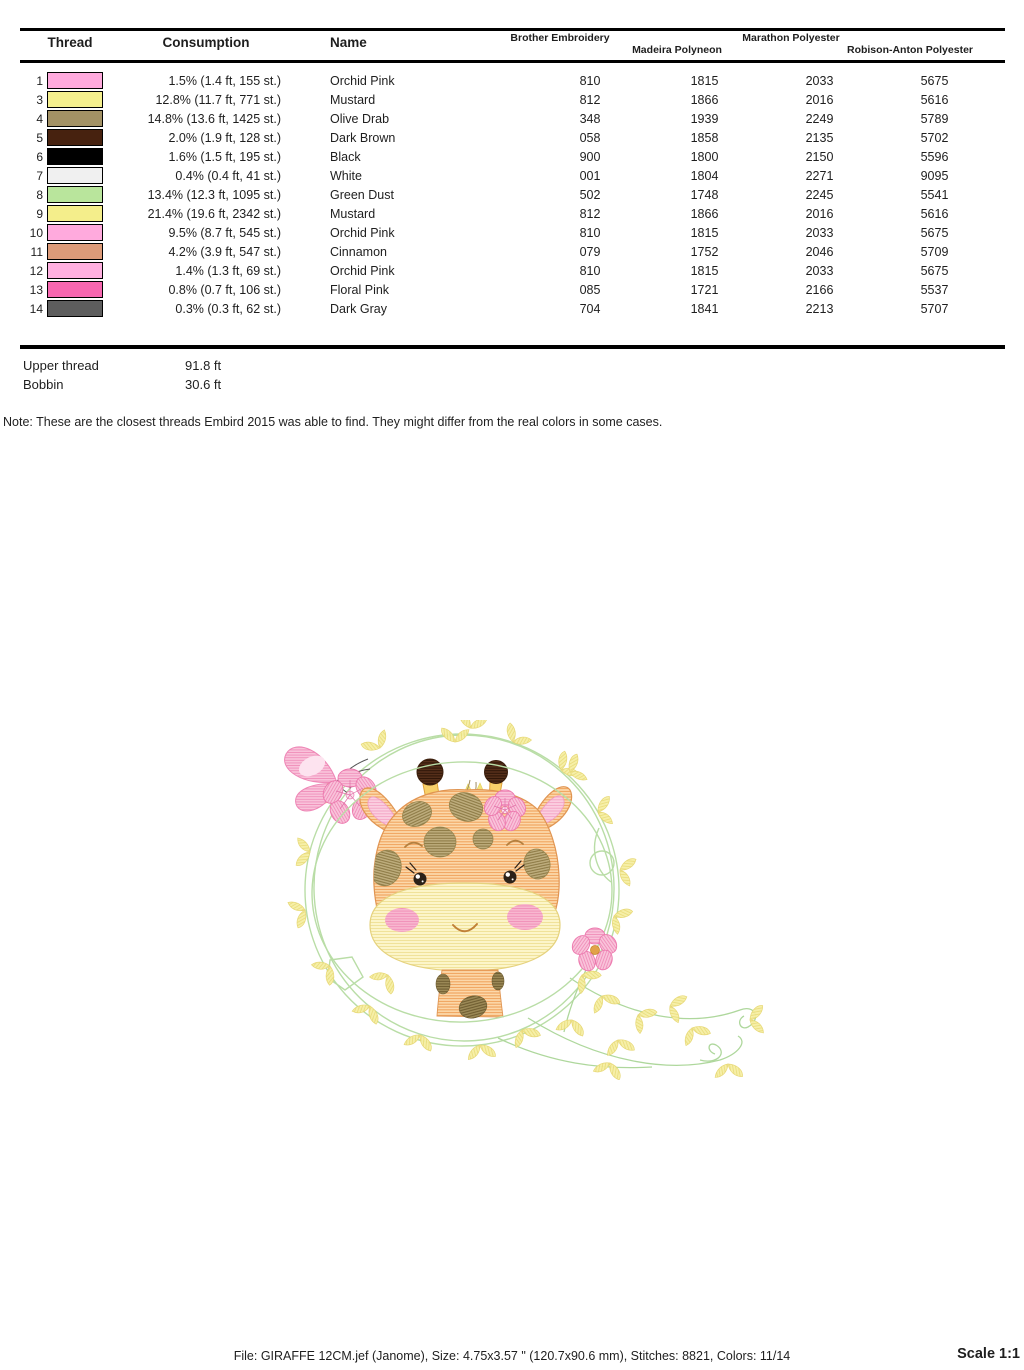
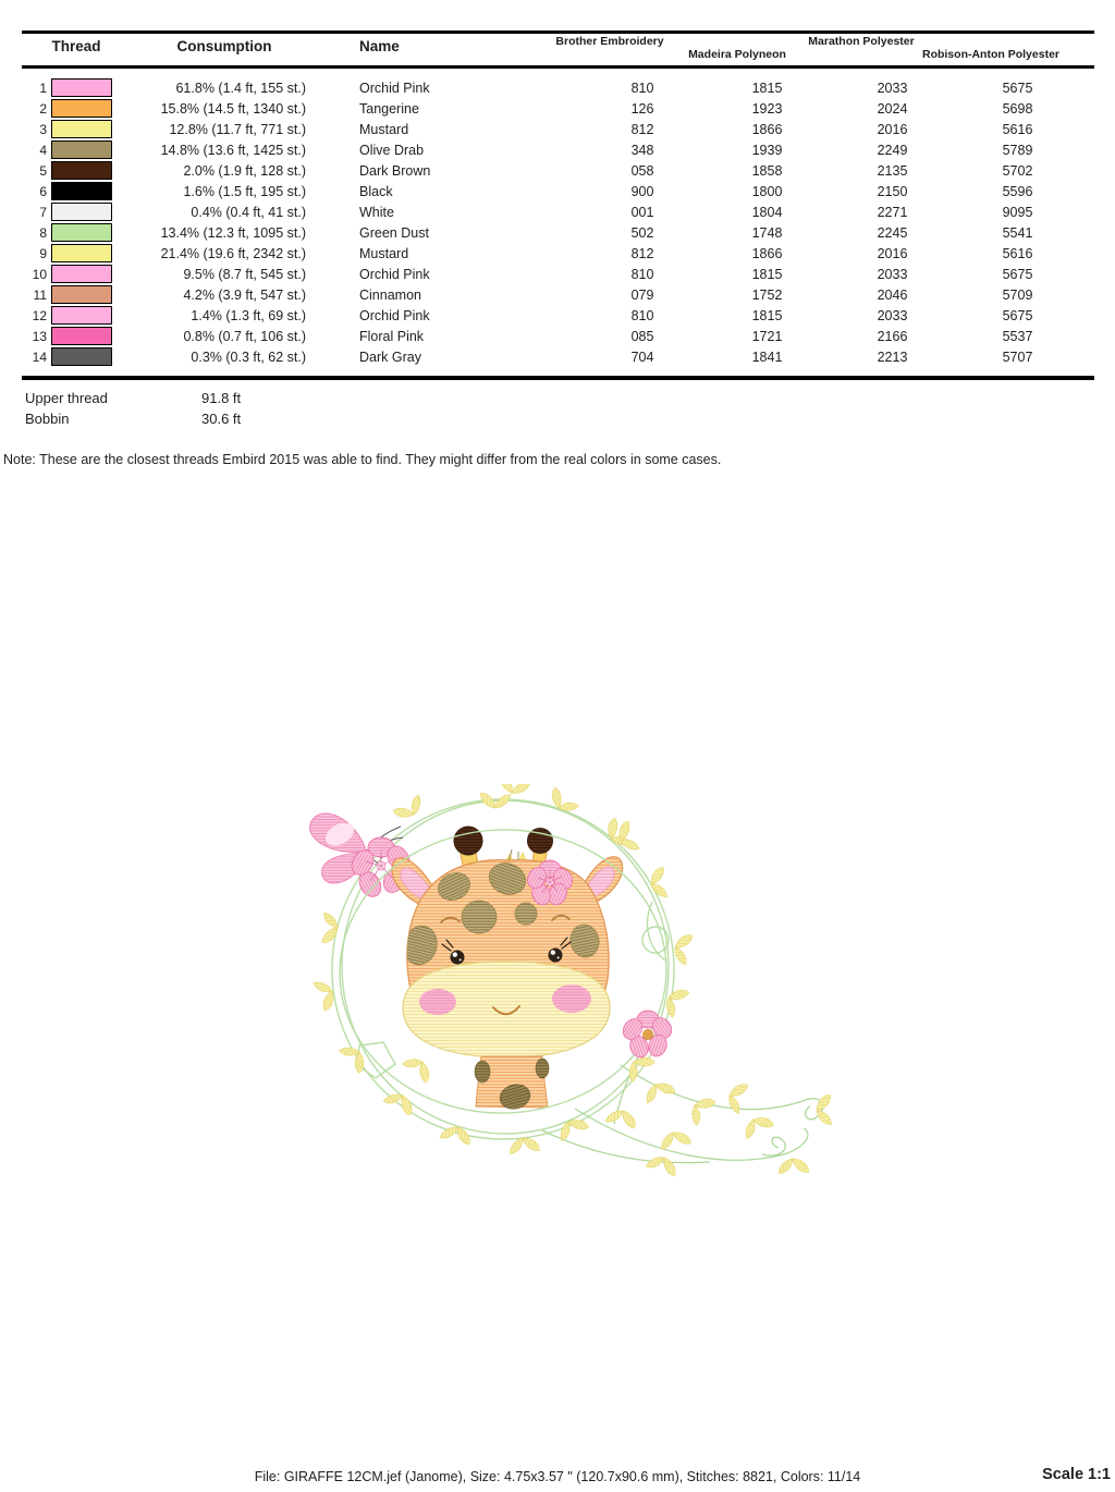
  Thread
  Consumption
  Name
  Brother Embroidery
  Madeira Polyneon
  Marathon Polyester
  Robison-Anton Polyester
  1
- 1.5% (1.4 ft, 155 st.)
+ 61.8% (1.4 ft, 155 st.)
  Orchid Pink
  810
  1815
  2033
  5675
+ 2
+ 15.8% (14.5 ft, 1340 st.)
+ Tangerine
+ 126
+ 1923
+ 2024
+ 5698
  3
  12.8% (11.7 ft, 771 st.)
  Mustard
  812
  1866
  2016
  5616
  4
  14.8% (13.6 ft, 1425 st.)
  Olive Drab
  348
  1939
  2249
  5789
  5
  2.0% (1.9 ft, 128 st.)
  Dark Brown
  058
  1858
  2135
  5702
  6
  1.6% (1.5 ft, 195 st.)
  Black
  900
  1800
  2150
  5596
  7
  0.4% (0.4 ft, 41 st.)
  White
  001
  1804
  2271
  9095
  8
  13.4% (12.3 ft, 1095 st.)
  Green Dust
  502
  1748
  2245
  5541
  9
  21.4% (19.6 ft, 2342 st.)
  Mustard
  812
  1866
  2016
  5616
  10
  9.5% (8.7 ft, 545 st.)
  Orchid Pink
  810
  1815
  2033
  5675
  11
  4.2% (3.9 ft, 547 st.)
  Cinnamon
  079
  1752
  2046
  5709
  12
  1.4% (1.3 ft, 69 st.)
  Orchid Pink
  810
  1815
  2033
  5675
  13
  0.8% (0.7 ft, 106 st.)
  Floral Pink
  085
  1721
  2166
  5537
  14
  0.3% (0.3 ft, 62 st.)
  Dark Gray
  704
  1841
  2213
  5707
  Upper thread
  91.8 ft
  Bobbin
  30.6 ft
  Note: These are the closest threads Embird 2015 was able to find. They might differ from the real colors in some cases.
  File: GIRAFFE 12CM.jef (Janome), Size: 4.75x3.57 " (120.7x90.6 mm), Stitches: 8821, Colors: 11/14
  Scale 1:1
